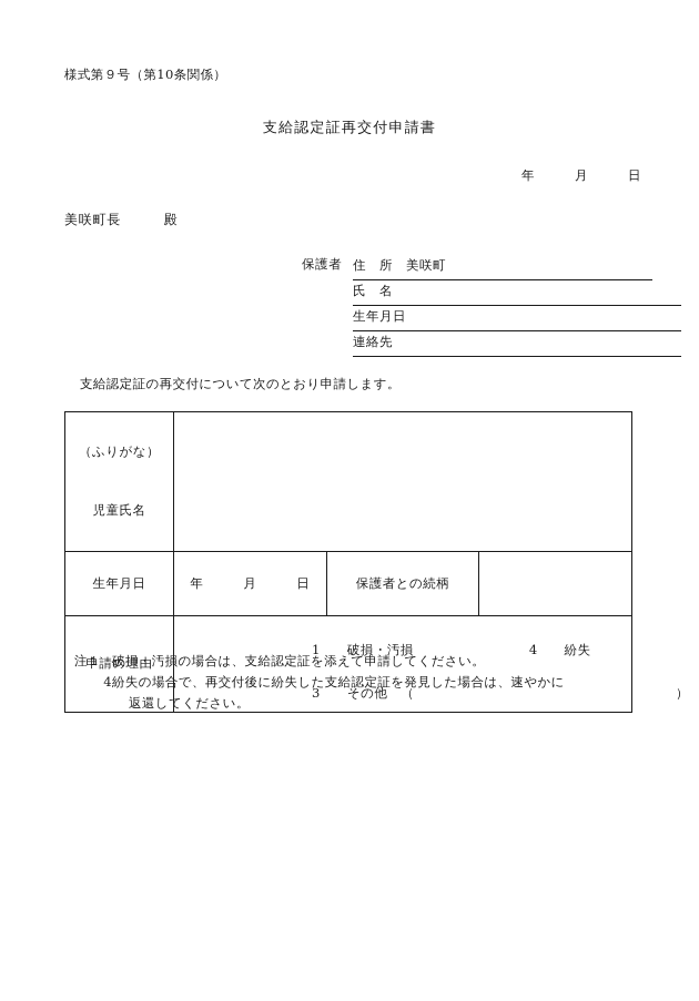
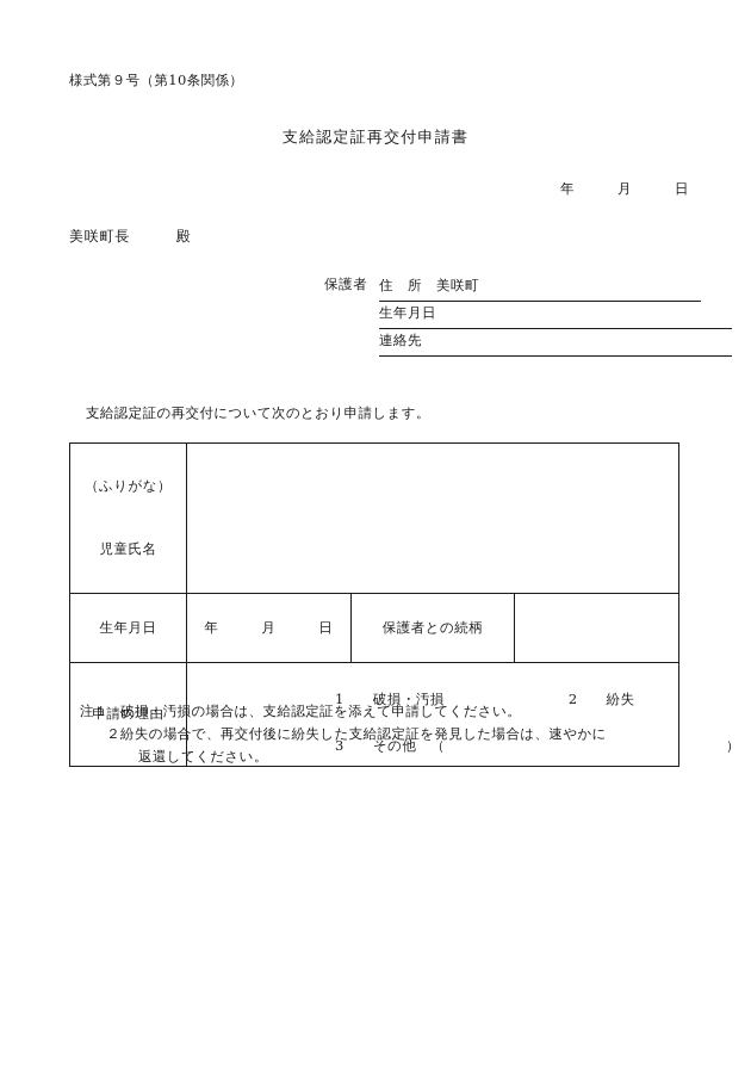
  様式第９号（第10条関係）
  支給認定証再交付申請書
  年 月 日
  美咲町長 殿
  保護者
  住 所 美咲町
- 氏 名
  生年月日
  連絡先
  支給認定証の再交付について次のとおり申請します。
  （ふりがな） 児童氏名
  生年月日	年 月 日	保護者との続柄
- 申請の理由	1 破損・汚損 4 紛失 3 その他 （ ）
+ 申請の理由	1 破損・汚損 2 紛失 3 その他 （ ）
  注１ 破損・汚損の場合は、支給認定証を添えて申請してください。
- 4紛失の場合で、再交付後に紛失した支給認定証を発見した場合は、速やかに
+ ２紛失の場合で、再交付後に紛失した支給認定証を発見した場合は、速やかに
  返還してください。
